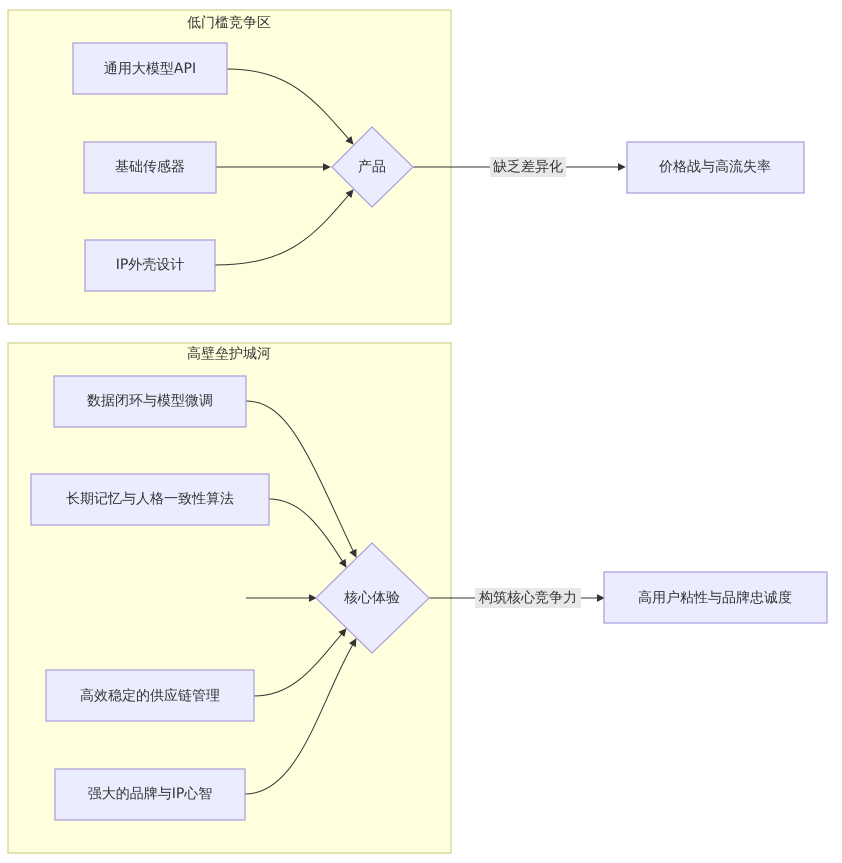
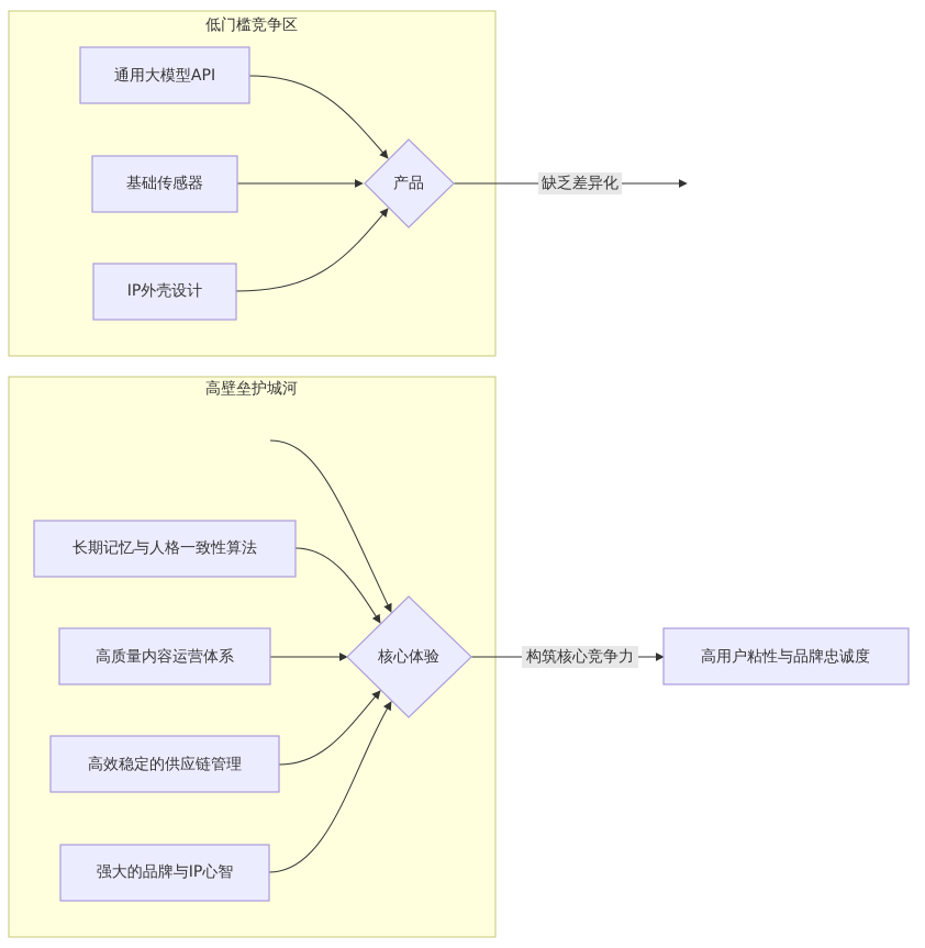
  低门槛竞争区
  高壁垒护城河
  缺乏差异化
  构筑核心竞争力
  通用大模型API
  基础传感器
  IP外壳设计
  产品
- 价格战与高流失率
- 数据闭环与模型微调
  长期记忆与人格一致性算法
+ 高质量内容运营体系
  高效稳定的供应链管理
  强大的品牌与IP心智
  核心体验
  高用户粘性与品牌忠诚度
